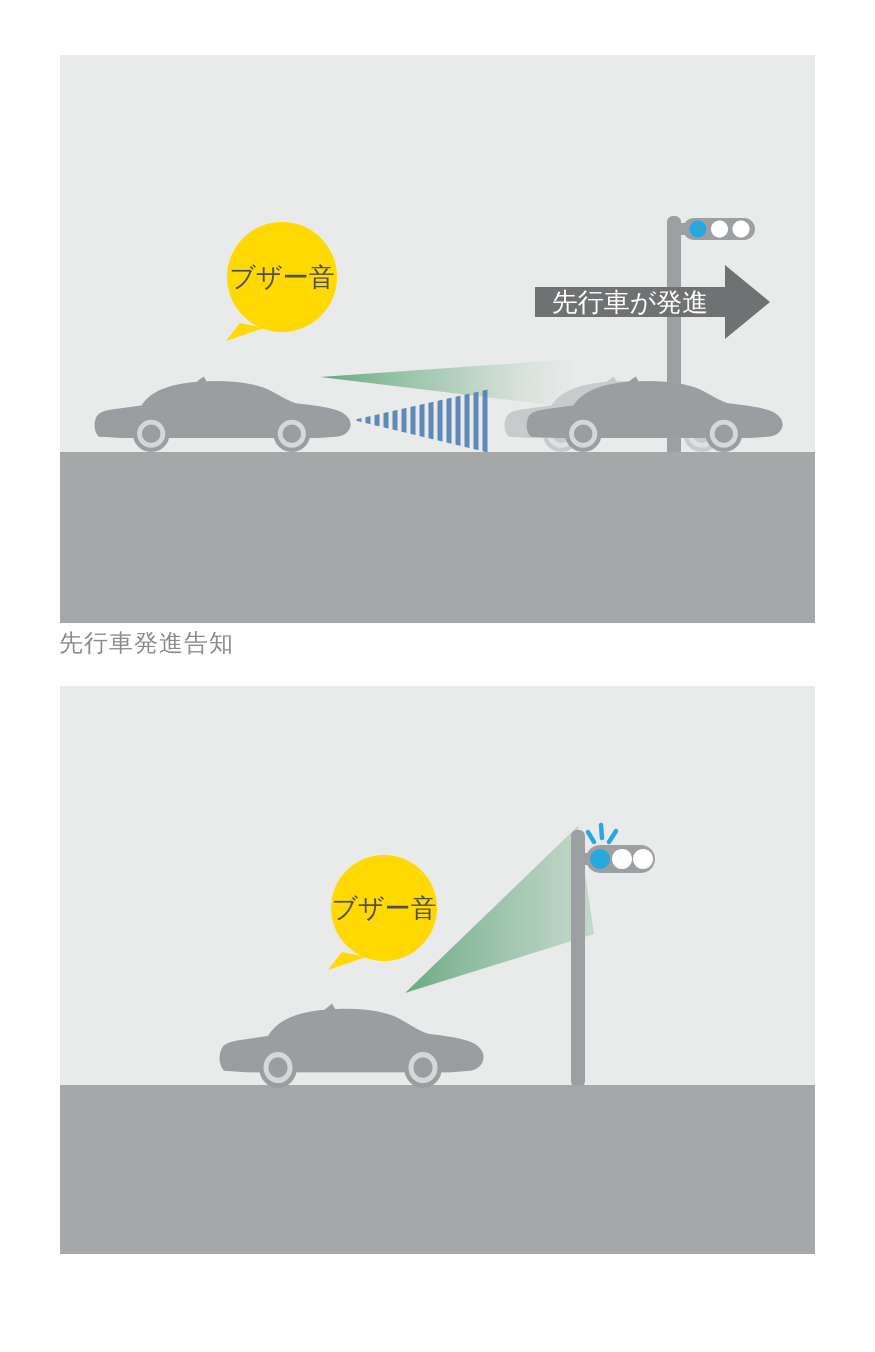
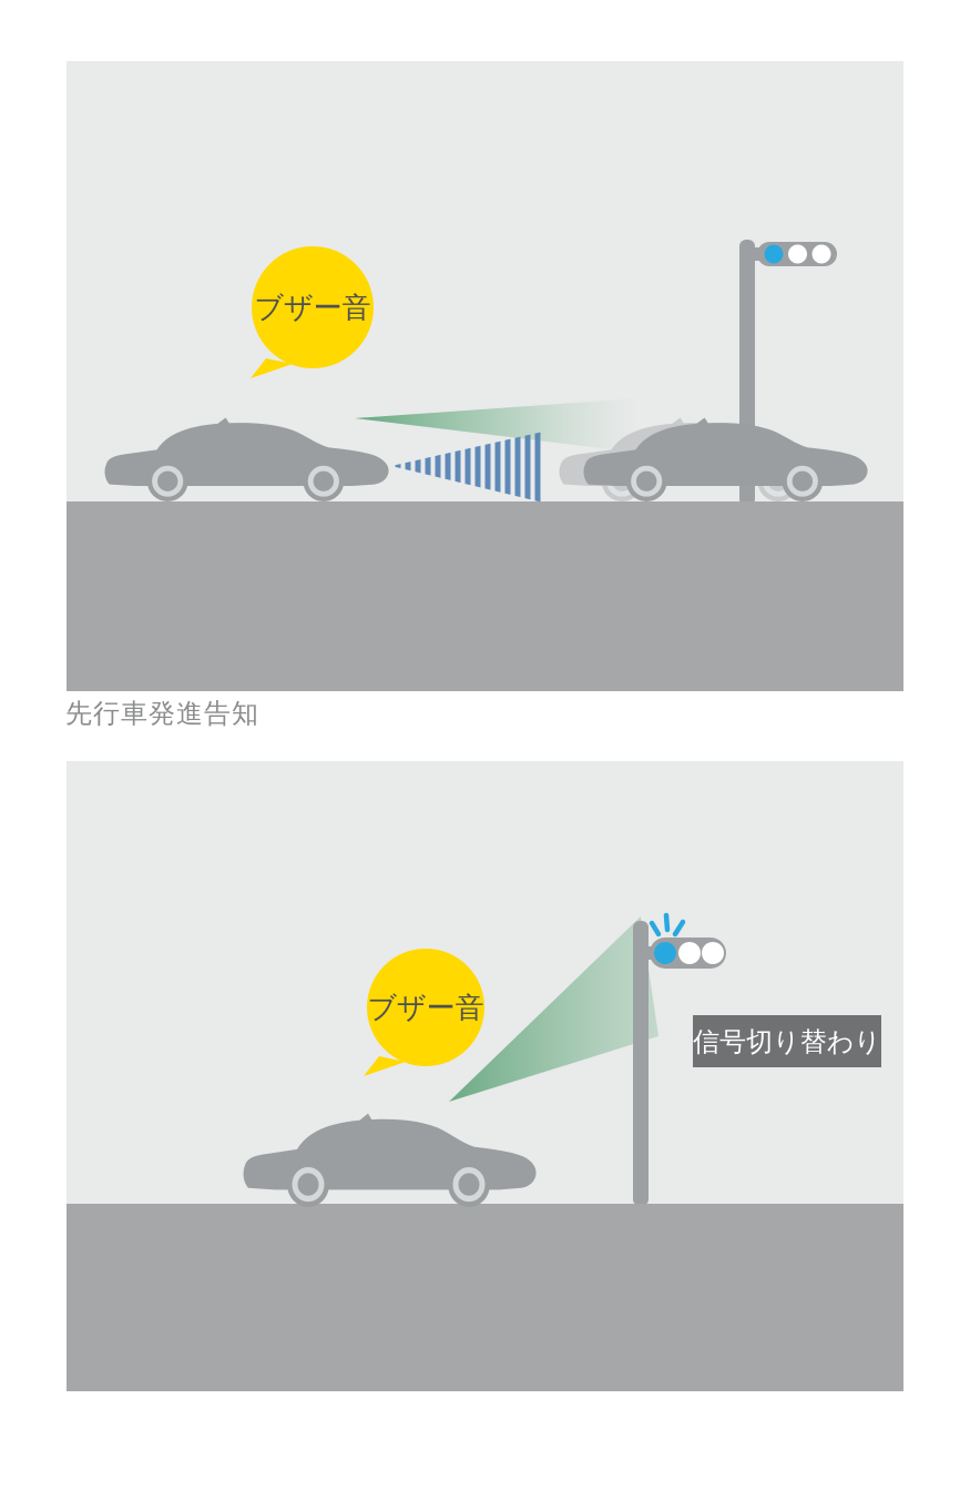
- 先行車が発進
  ブザー音
  先行車発進告知
+ 信号切り替わり
  ブザー音
